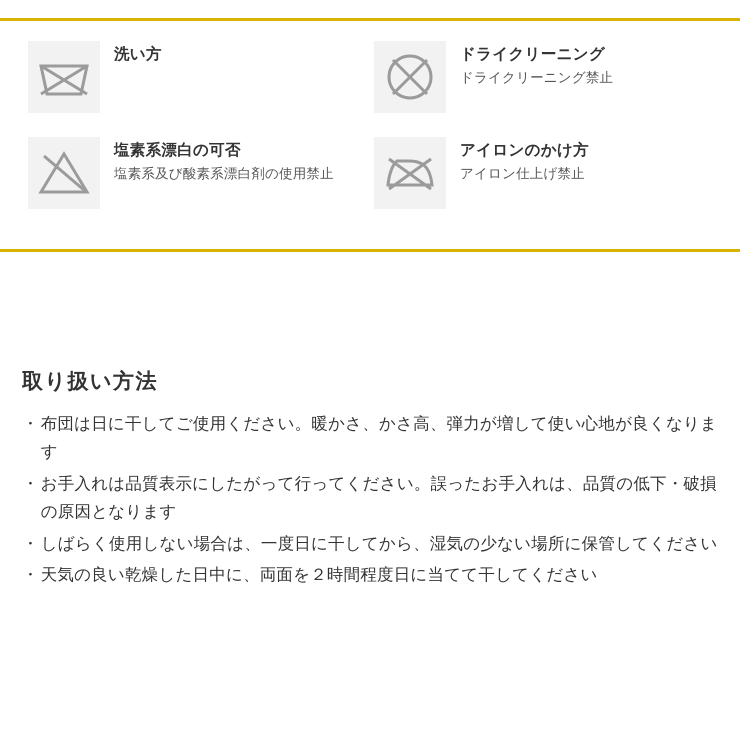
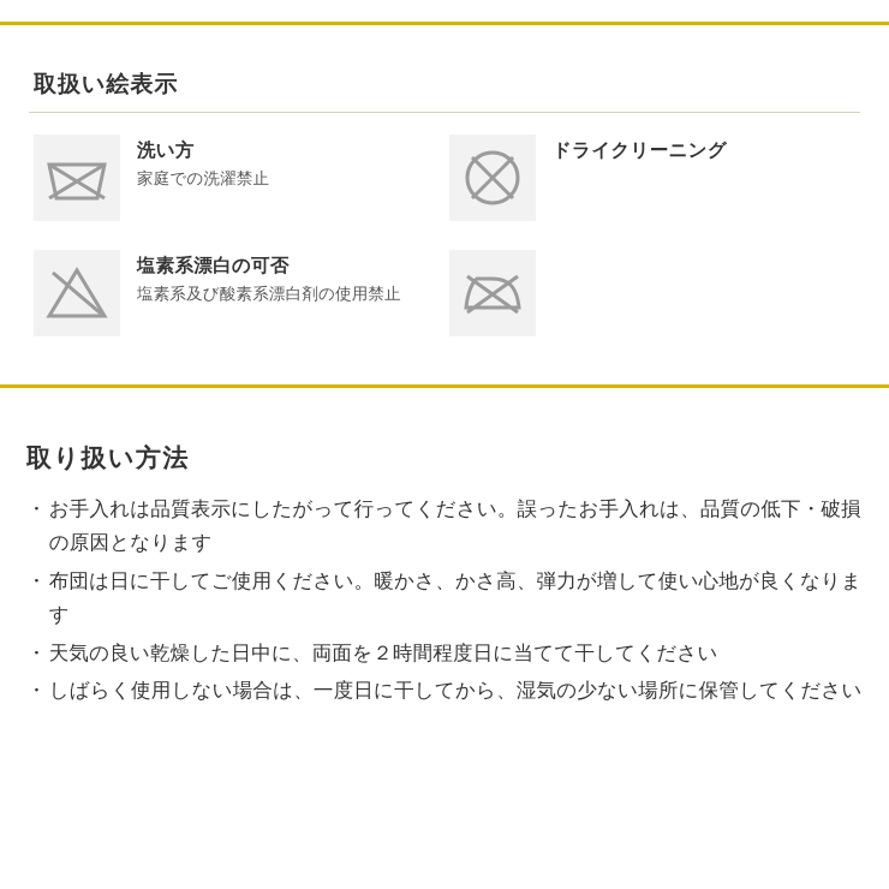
+ 取扱い絵表示
  洗い方
+ 家庭での洗濯禁止
  ドライクリーニング
- ドライクリーニング禁止
  塩素系漂白の可否
  塩素系及び酸素系漂白剤の使用禁止
- アイロンのかけ方
- アイロン仕上げ禁止
  取り扱い方法
  ・
- 布団は日に干してご使用ください。暖かさ、かさ高、弾力が増して使い心地が良くなります
+ お手入れは品質表示にしたがって行ってください。誤ったお手入れは、品質の低下・破損の原因となります
  ・
- お手入れは品質表示にしたがって行ってください。誤ったお手入れは、品質の低下・破損の原因となります
+ 布団は日に干してご使用ください。暖かさ、かさ高、弾力が増して使い心地が良くなります
  ・
- しばらく使用しない場合は、一度日に干してから、湿気の少ない場所に保管してください
+ 天気の良い乾燥した日中に、両面を２時間程度日に当てて干してください
  ・
- 天気の良い乾燥した日中に、両面を２時間程度日に当てて干してください
+ しばらく使用しない場合は、一度日に干してから、湿気の少ない場所に保管してください
